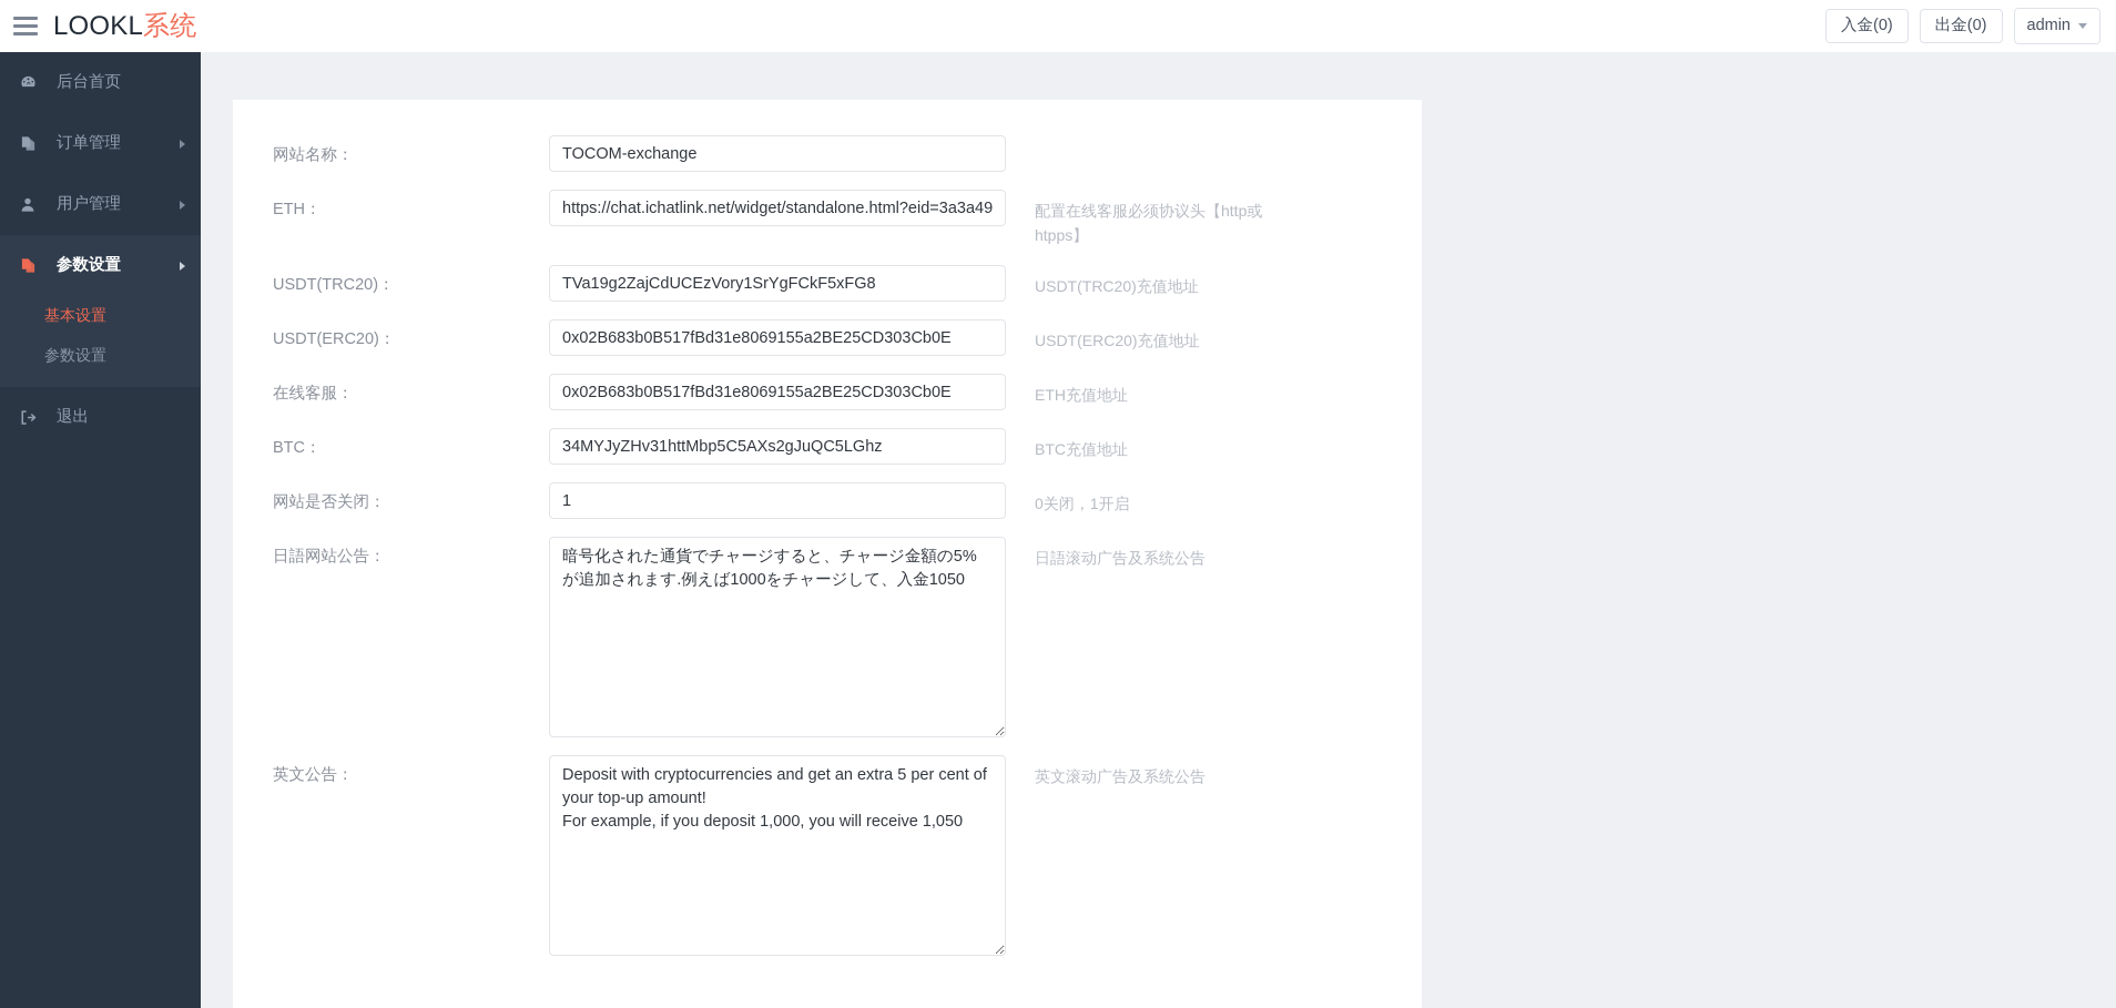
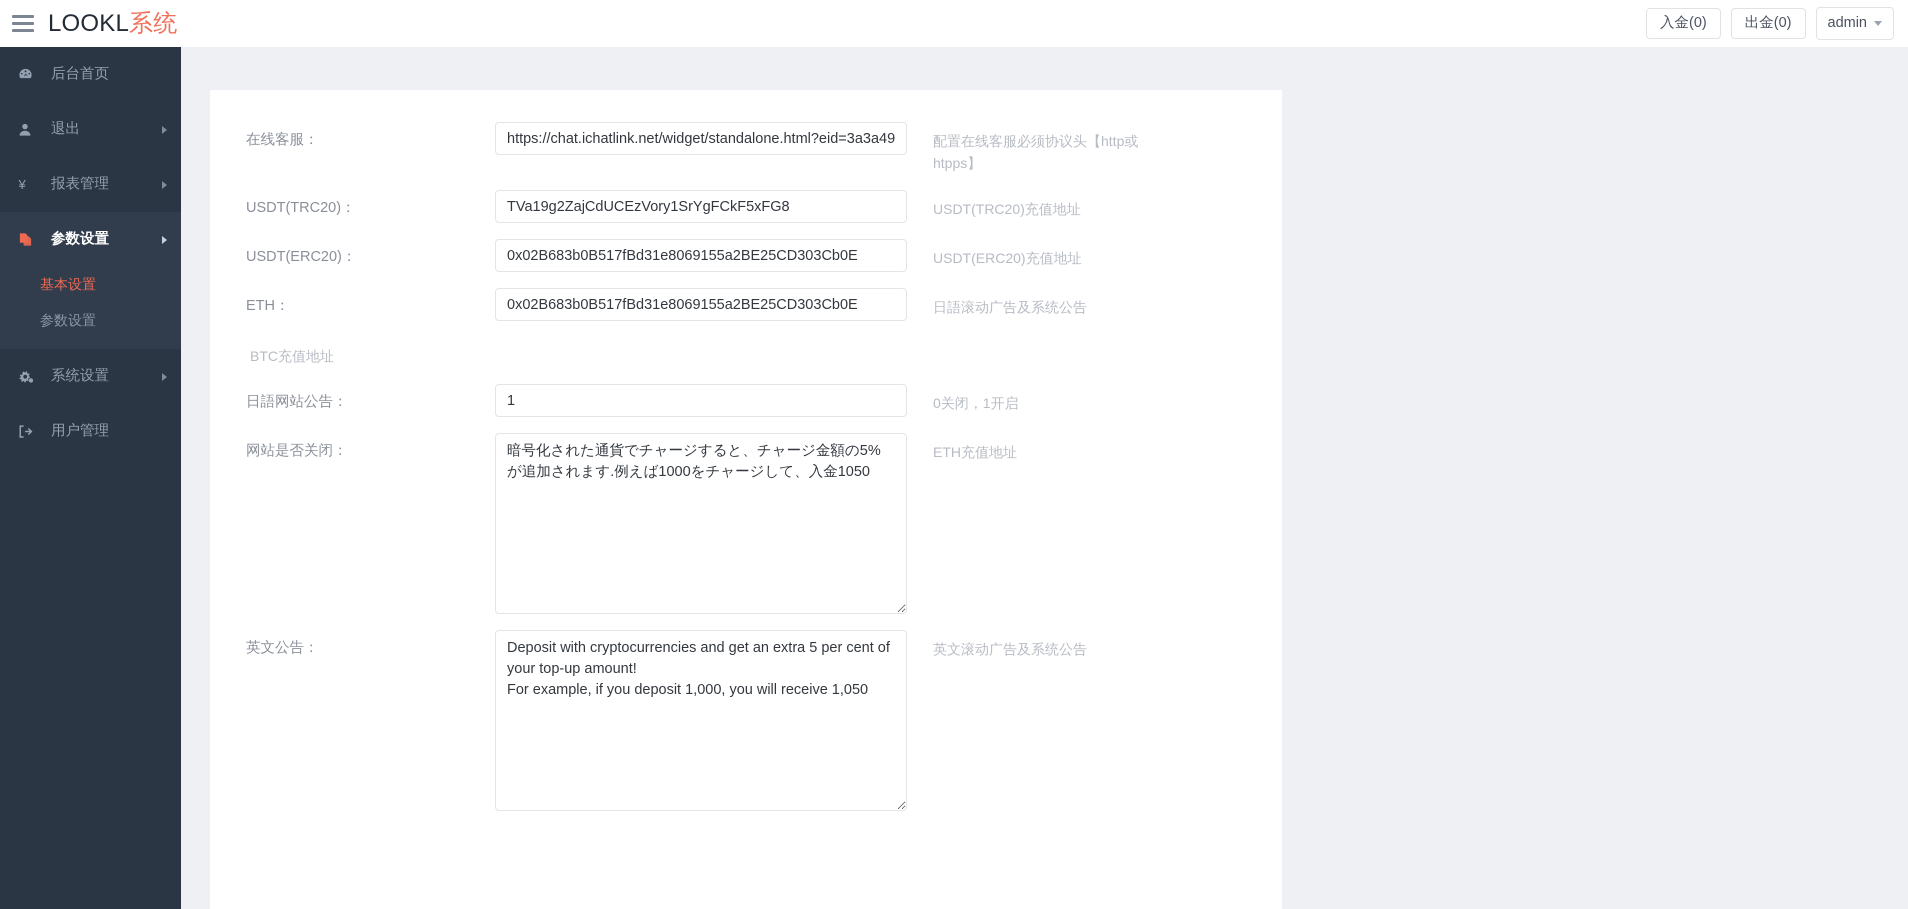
  LOOKL系统
  入金(0)
  出金(0)
  admin
  后台首页
- 订单管理
- 用户管理
+ 退出
+ ¥
+ 报表管理
  参数设置
  基本设置
  参数设置
+ 系统设置
- 退出
+ 用户管理
- 网站名称：
- TOCOM-exchange
- ETH：
+ 在线客服：
  https://chat.ichatlink.net/widget/standalone.html?eid=3a3a49
  配置在线客服必须协议头【http或htpps】
  USDT(TRC20)：
  TVa19g2ZajCdUCEzVory1SrYgFCkF5xFG8
  USDT(TRC20)充值地址
  USDT(ERC20)：
  0x02B683b0B517fBd31e8069155a2BE25CD303Cb0E
  USDT(ERC20)充值地址
- 在线客服：
+ ETH：
  0x02B683b0B517fBd31e8069155a2BE25CD303Cb0E
- ETH充值地址
+ 日語滚动广告及系统公告
- BTC：
- 34MYJyZHv31httMbp5C5AXs2gJuQC5LGhz
  BTC充值地址
- 网站是否关闭：
+ 日語网站公告：
  1
  0关闭，1开启
- 日語网站公告：
+ 网站是否关闭：
- 日語滚动广告及系统公告
+ ETH充值地址
  英文公告：
  英文滚动广告及系统公告
